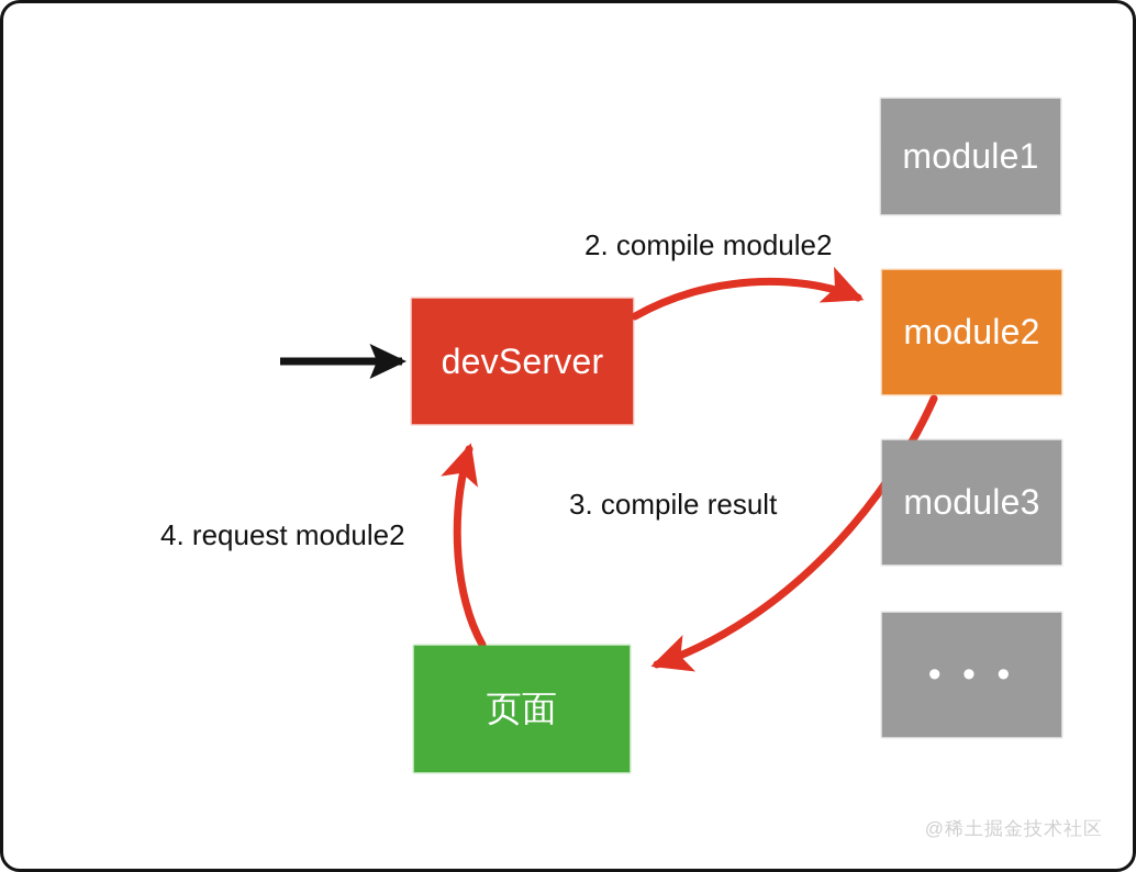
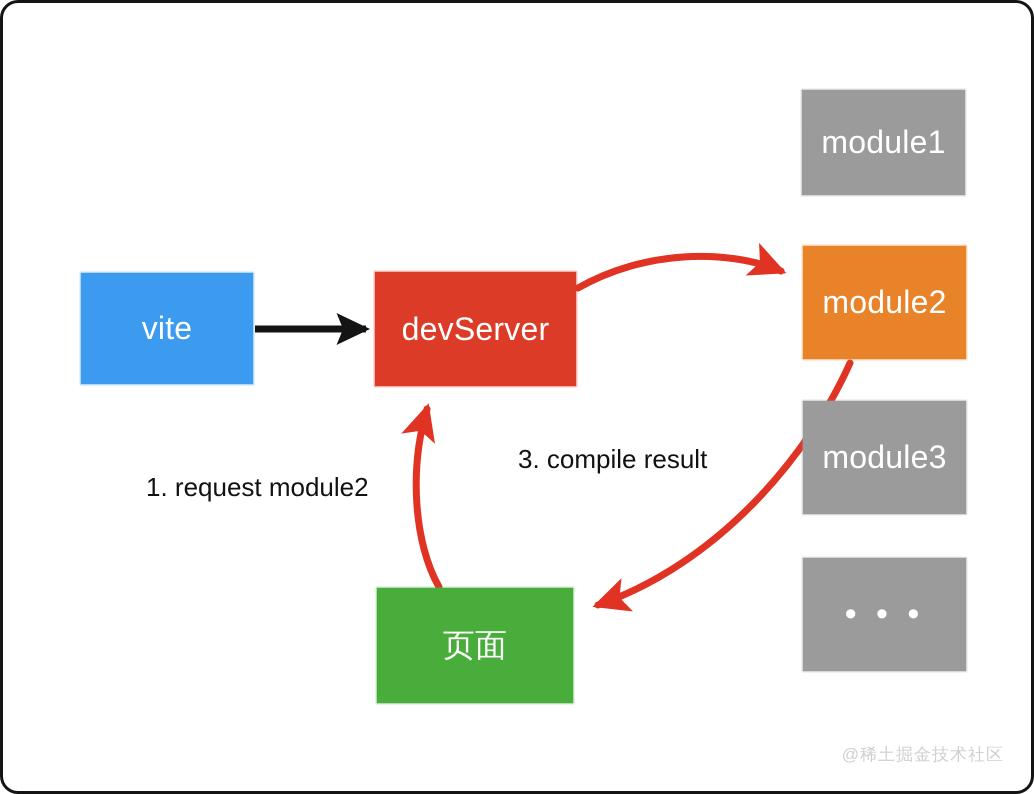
+ vite
  devServer
  页面
  module1
  module2
  module3
  • • •
- 4. request module2
+ 1. request module2
- 2. compile module2
  3. compile result
  @稀土掘金技术社区
